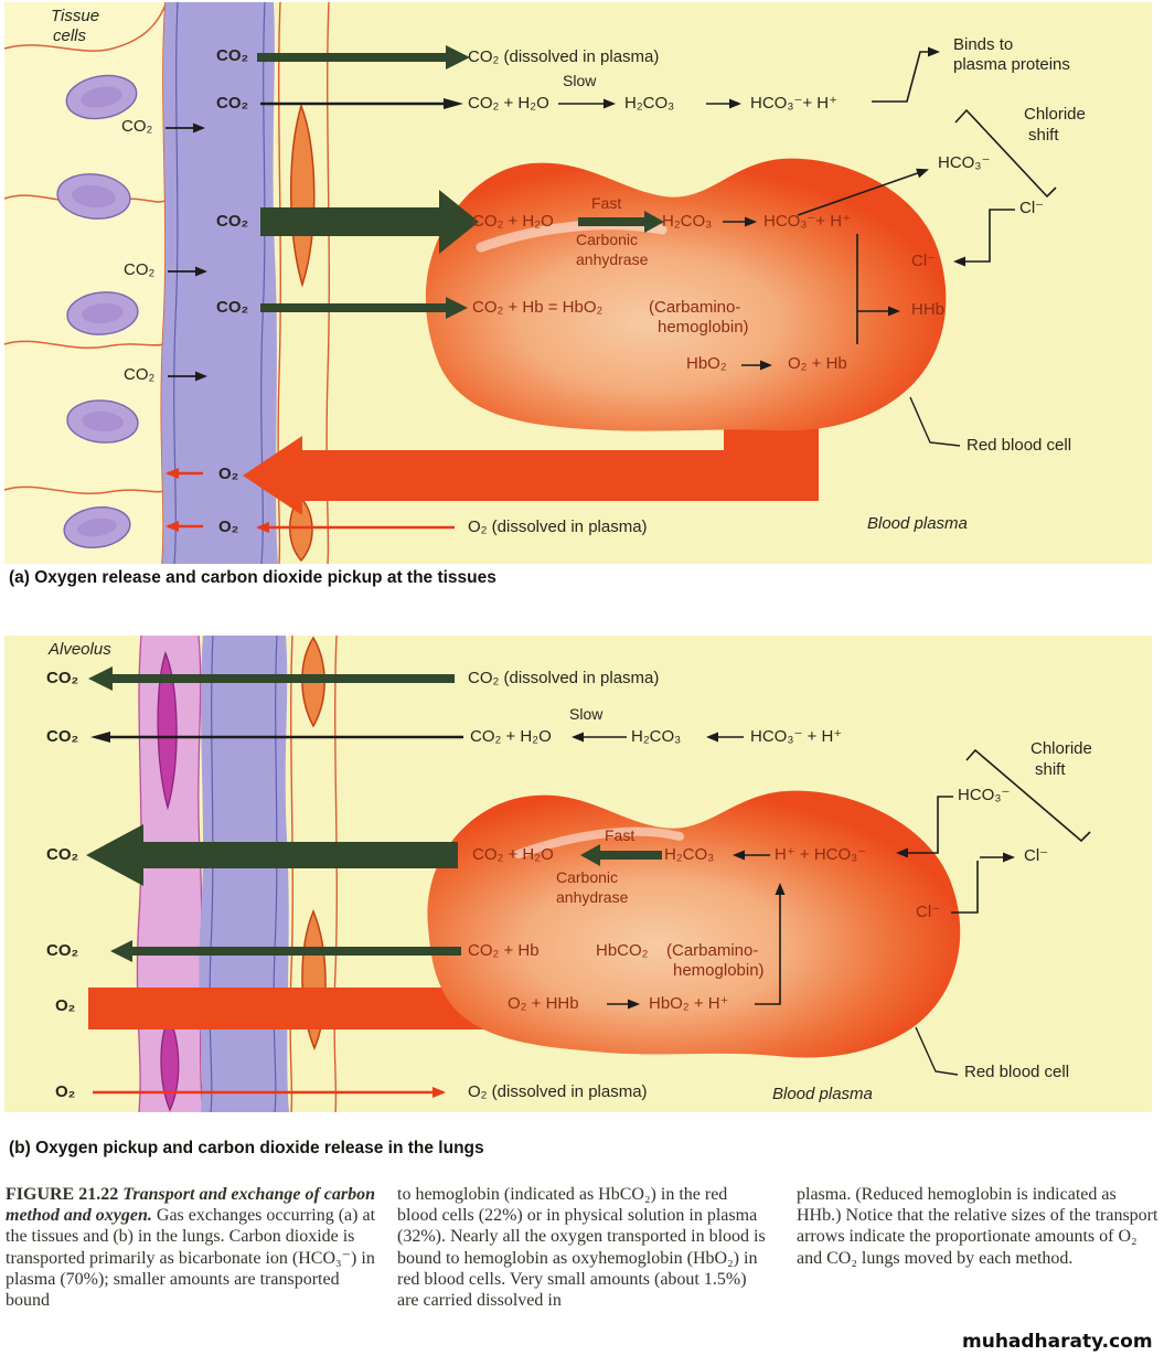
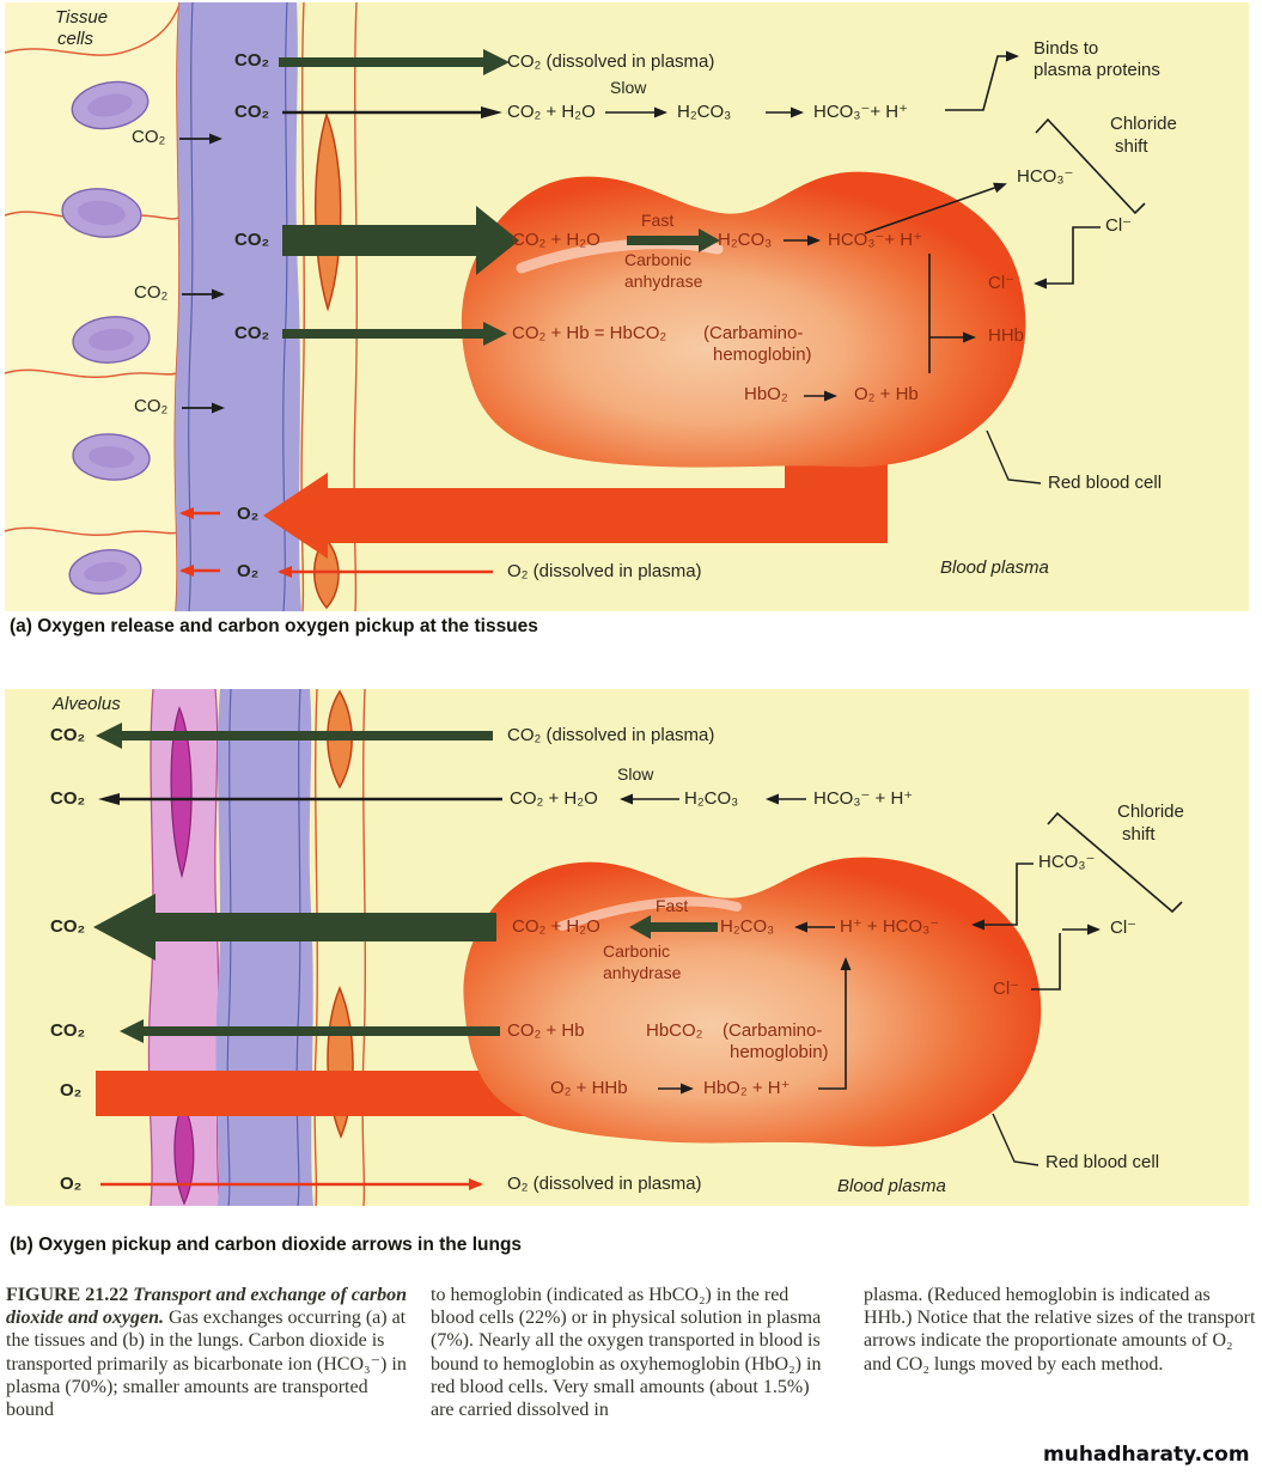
  Tissue
  cells
  CO₂
  CO₂ (dissolved in plasma)
  CO₂
  CO₂ + H₂O
  Slow
  H₂CO₃
  HCO₃⁻+ H⁺
  Binds to
  plasma proteins
  CO₂
  CO₂
  CO₂
  CO₂
  CO₂ + H₂O
  Fast
  H₂CO₃
  HCO₃⁻+ H⁺
  Carbonic
  anhydrase
  HCO₃⁻
  Chloride
  shift
  Cl⁻
  Cl⁻
  CO₂
- CO₂ + Hb = HbO₂
+ CO₂ + Hb = HbCO₂
  (Carbamino-
  hemoglobin)
  HHb
  HbO₂
  O₂ + Hb
  Red blood cell
  O₂
  O₂
  O₂ (dissolved in plasma)
  Blood plasma
- (a) Oxygen release and carbon dioxide pickup at the tissues
+ (a) Oxygen release and carbon oxygen pickup at the tissues
  Alveolus
  CO₂
  CO₂ (dissolved in plasma)
  CO₂
  CO₂ + H₂O
  Slow
  H₂CO₃
  HCO₃⁻ + H⁺
  Chloride
  shift
  CO₂
  CO₂ + H₂O
  Fast
  H₂CO₃
  H⁺ + HCO₃⁻
  Carbonic
  anhydrase
  HCO₃⁻
  Cl⁻
  Cl⁻
  CO₂
  CO₂ + Hb
  HbCO₂
  (Carbamino-
  hemoglobin)
  O₂ + HHb
  HbO₂ + H⁺
  O₂
  O₂
  O₂ (dissolved in plasma)
  Blood plasma
  Red blood cell
- (b) Oxygen pickup and carbon dioxide release in the lungs
+ (b) Oxygen pickup and carbon dioxide arrows in the lungs
- FIGURE 21.22 Transport and exchange of carbon method and oxygen. Gas exchanges occurring (a) at the tissues and (b) in the lungs. Carbon dioxide is transported primarily as bicarbonate ion (HCO₃⁻) in plasma (70%); smaller amounts are transported bound
+ FIGURE 21.22 Transport and exchange of carbon dioxide and oxygen. Gas exchanges occurring (a) at the tissues and (b) in the lungs. Carbon dioxide is transported primarily as bicarbonate ion (HCO₃⁻) in plasma (70%); smaller amounts are transported bound
- to hemoglobin (indicated as HbCO₂) in the red blood cells (22%) or in physical solution in plasma (32%). Nearly all the oxygen transported in blood is bound to hemoglobin as oxyhemoglobin (HbO₂) in red blood cells. Very small amounts (about 1.5%) are carried dissolved in
+ to hemoglobin (indicated as HbCO₂) in the red blood cells (22%) or in physical solution in plasma (7%). Nearly all the oxygen transported in blood is bound to hemoglobin as oxyhemoglobin (HbO₂) in red blood cells. Very small amounts (about 1.5%) are carried dissolved in
  plasma. (Reduced hemoglobin is indicated as HHb.) Notice that the relative sizes of the transport arrows indicate the proportionate amounts of O₂ and CO₂ lungs moved by each method.
  muhadharaty.com
